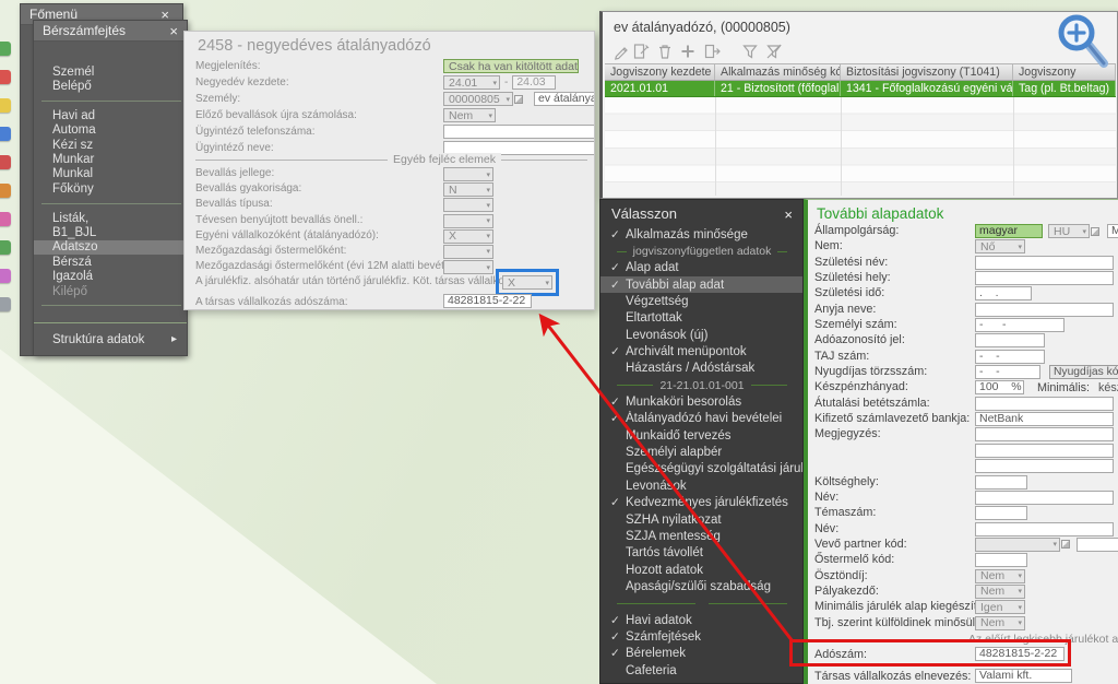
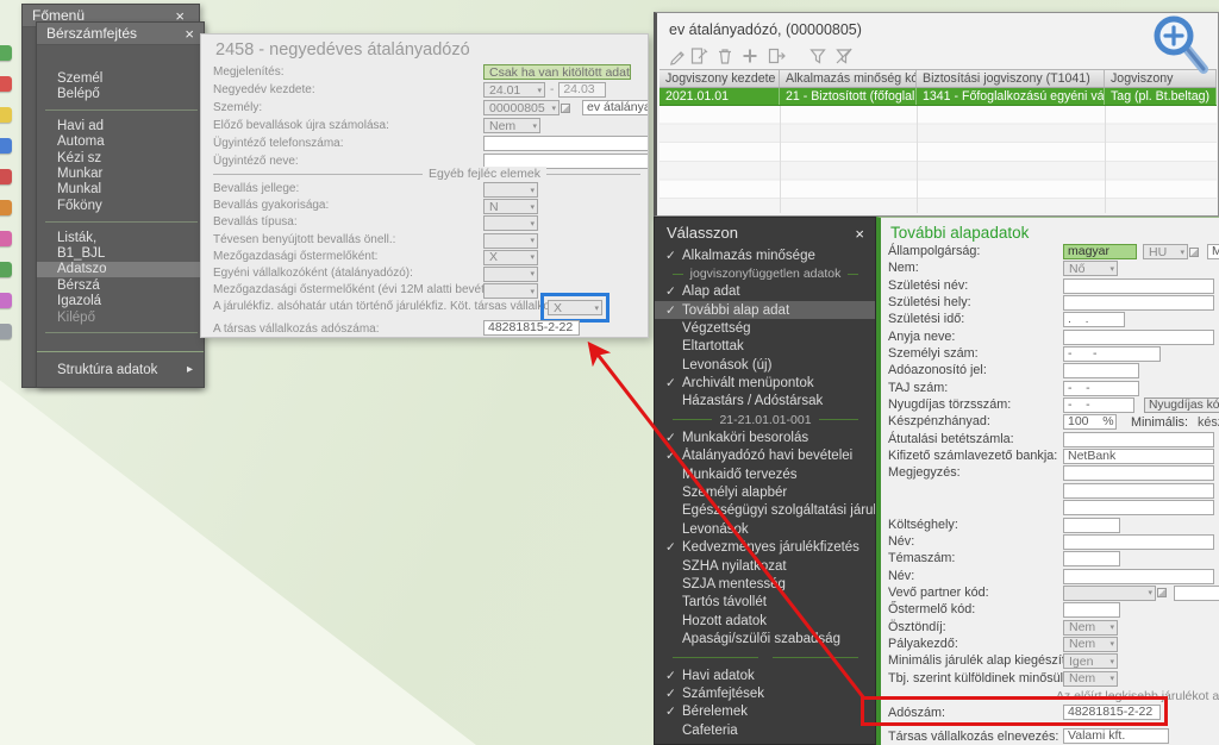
  Főmenü
  Bérszámfejtés
  Személ
  Belépő
  Havi ad
  Automa
  Kézi sz
  Munkar
  Munkal
  Főköny
  Listák,
  B1_BJL
  Adatszo
  Bérszá
  Igazolá
  Kilépő
  Struktúra adatok
  2458 - negyedéves átalányadózó
  Megjelenítés:
  Csak ha van kitöltött adat
  Negyedév kezdete:
  24.01
  -
  24.03
  Személy:
  00000805
  ev átalánya
  Előző bevallások újra számolása:
  Nem
  Ügyintéző telefonszáma:
  Ügyintéző neve:
  Egyéb fejléc elemek
  Bevallás jellege:
  Bevallás gyakorisága:
  N
  Bevallás típusa:
  Tévesen benyújtott bevallás önell.:
- Egyéni vállalkozóként (átalányadózó):
+ Mezőgazdasági őstermelőként:
  X
- Mezőgazdasági őstermelőként:
+ Egyéni vállalkozóként (átalányadózó):
  Mezőgazdasági őstermelőként (évi 12M alatti bevé
  A járulékfiz. alsóhatár után történő járulékfiz. Köt. társas vállalk
  X
  A társas vállalkozás adószáma:
  48281815-2-22
  ev átalányadózó, (00000805)
  Jogviszony kezdete
  Alkalmazás minőség kó
  Biztosítási jogviszony (T1041)
  Jogviszony
  2021.01.01
  21 - Biztosított (főfoglal
  1341 - Főfoglalkozású egyéni vá
  Tag (pl. Bt.beltag)
  Válasszon
  Alkalmazás minősége
  jogviszonyfüggetlen adatok
  Alap adat
  További alap adat
  Végzettség
  Eltartottak
  Levonások (új)
  Archivált menüpontok
  Házastárs / Adóstársak
  21-21.01.01-001
  Munkaköri besorolás
  Átalányadózó havi bevételei
  Munkaidő tervezés
  Személyi alapbér
  Egészségügyi szolgáltatási járul
  Levonások
  Kedvezményes járulékfizetés
  SZHA nyilatkozat
  SZJA mentessg
  Tartós távollét
  Hozott adatok
  Apasági/szülői szabadság
  Havi adatok
  Számfejtések
  Bérelemek
  Cafeteria
  További alapadatok
  Állampolgárság:
  magyar
  HU
  M
  Nem:
  Nő
  Születési név:
  Születési hely:
  Születési idő:
  . .
  Anyja neve:
  Személyi szám:
  - -
  Adóazonosító jel:
  TAJ szám:
  - -
  Nyugdíjas törzsszám:
  - -
  Nyugdíjas kó
  Készpénzhányad:
  100 %
  Minimális:
  Átutalási betétszámla:
  Kifizető számlavezető bankja:
  NetBank
  Megjegyzés:
  Költséghely:
  Név:
  Témaszám:
  Név:
  Vevő partner kód:
  Őstermelő kód:
  Ösztöndíj:
  Nem
  Pályakezdő:
  Nem
  Minimális járulék alap kiegészí
  Igen
  Tbj. szerint külföldinek minősül
  Nem
  Az előírt legkisebb járulékot a
  Adószám:
  48281815-2-22
  Társas vállalkozás elnevezés:
  Valami kft.
